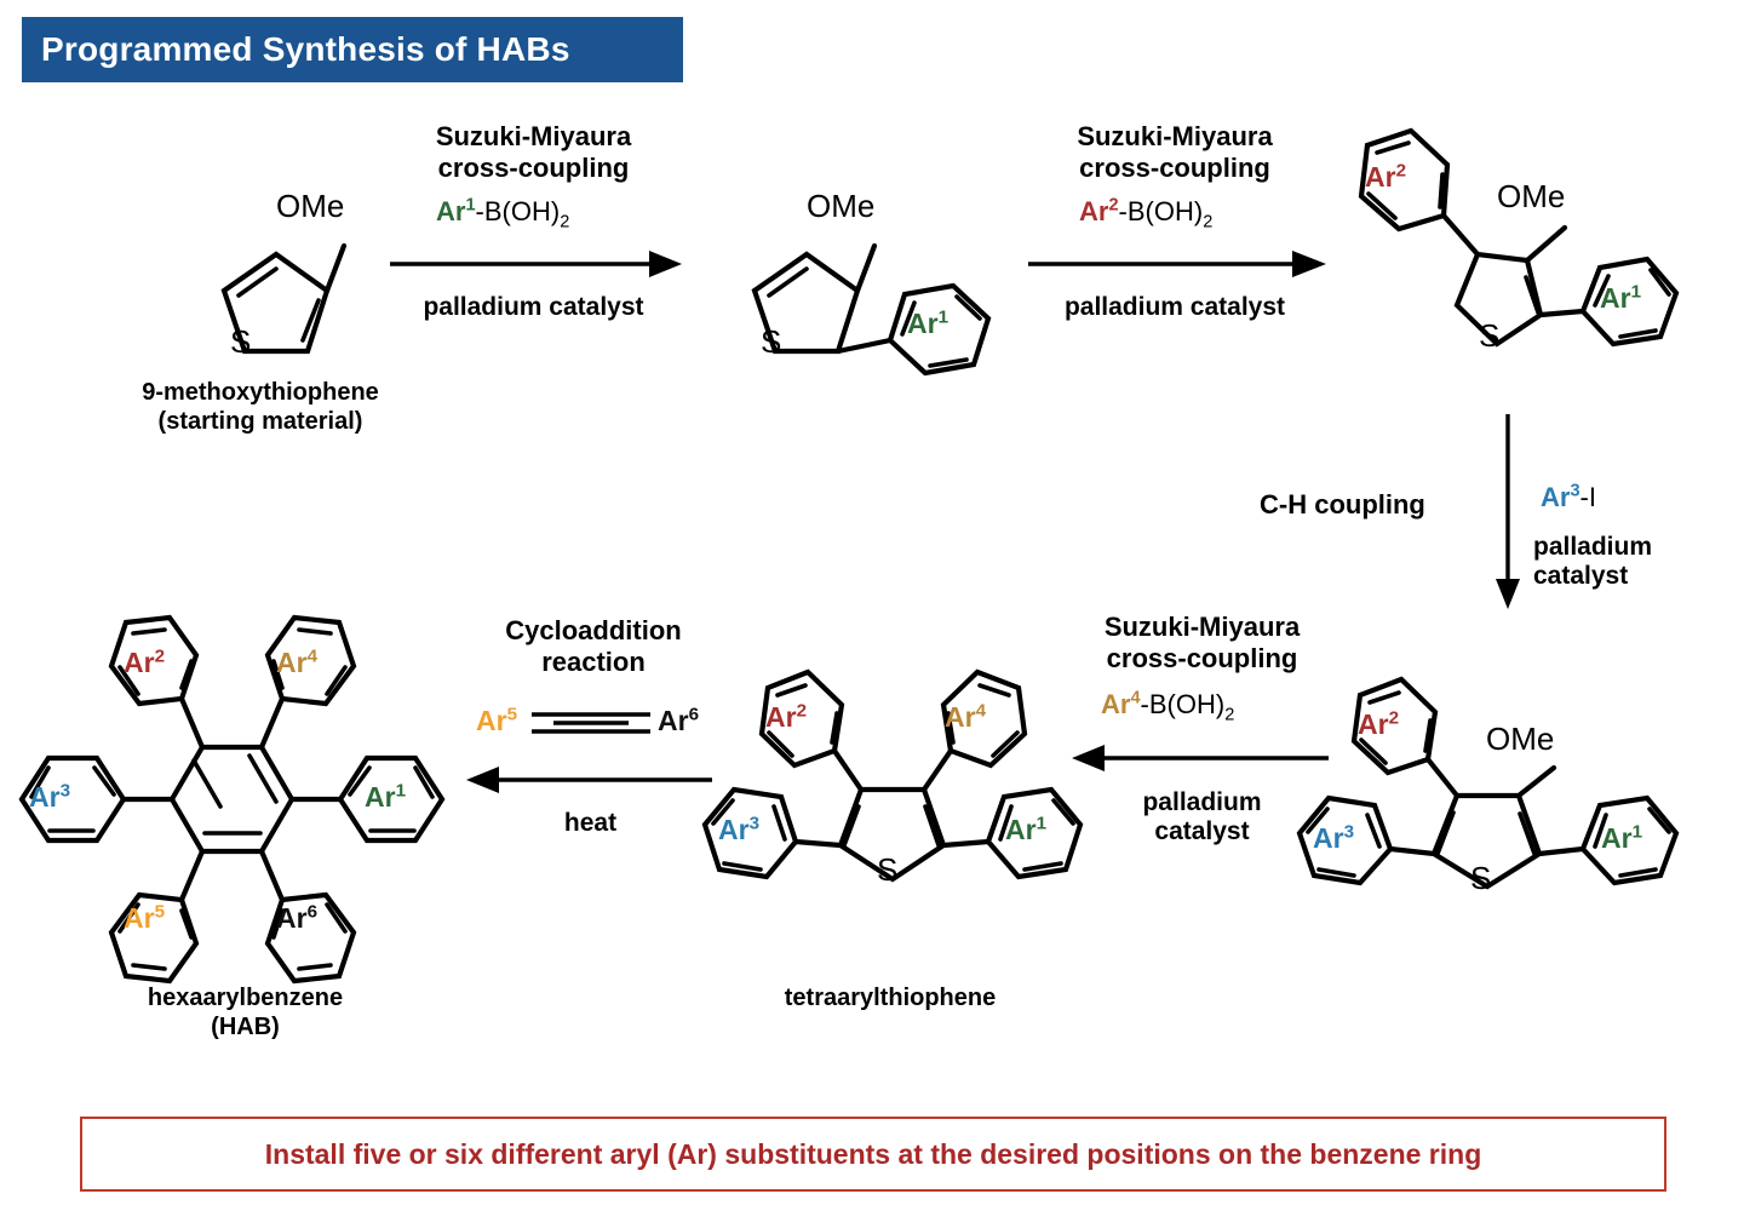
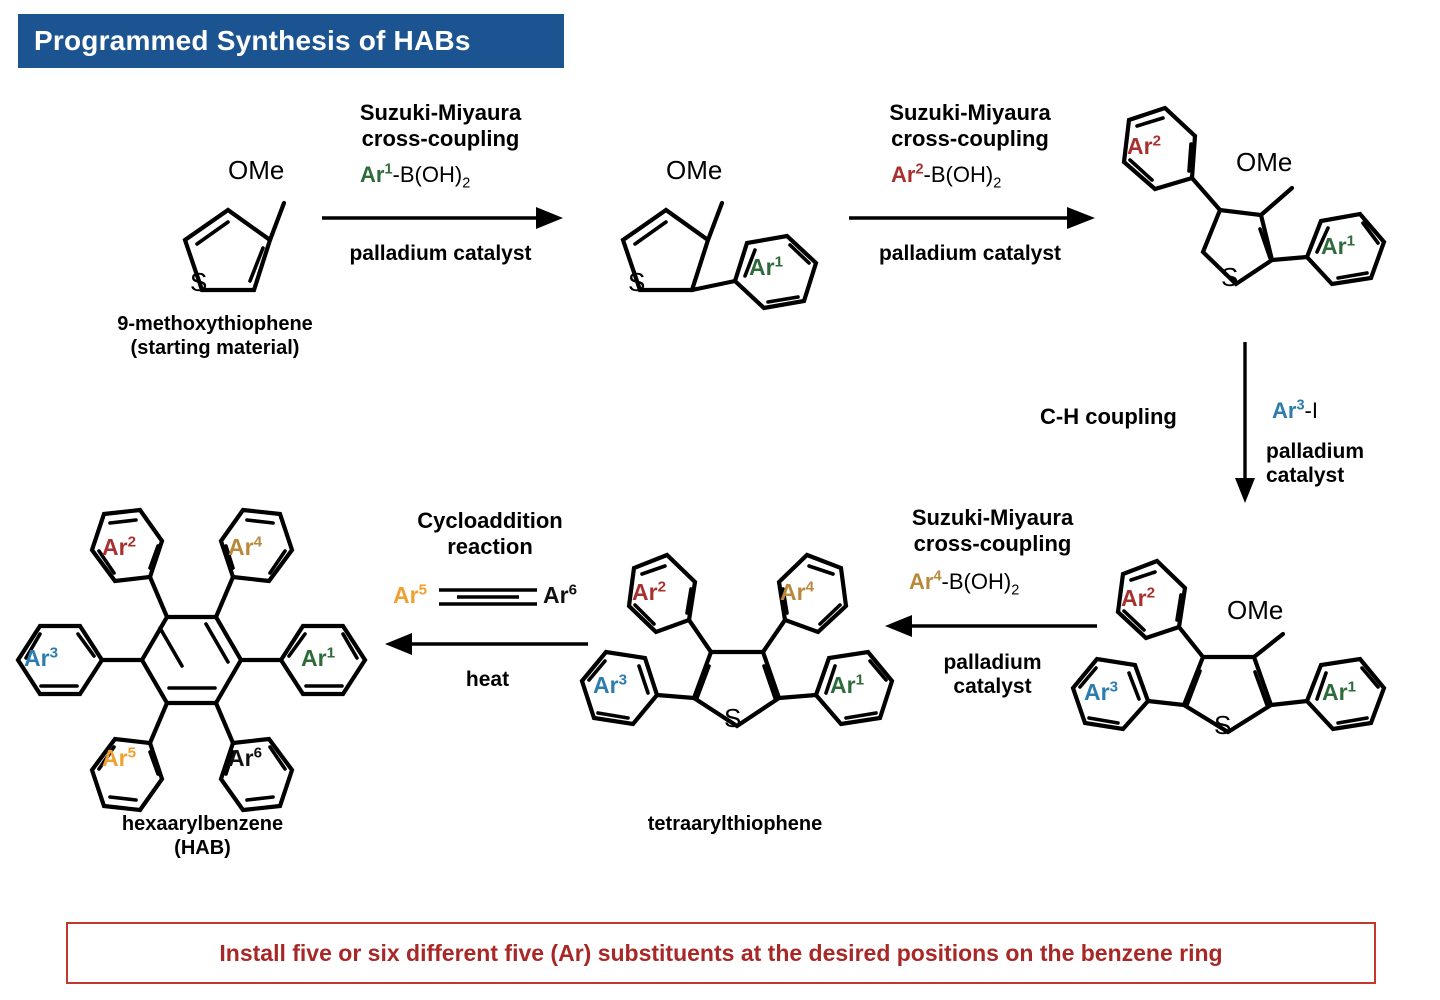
  Programmed Synthesis of HABs
  S
  OMe
  9-methoxythiophene
  (starting material)
  Suzuki-Miyaura
  cross-coupling
  Ar1-B(OH)2
  palladium catalyst
  S
  OMe
  Ar1
  Suzuki-Miyaura
  cross-coupling
  Ar2-B(OH)2
  palladium catalyst
  S
  OMe
  Ar2
  Ar1
  C-H coupling
  Ar3-I
  palladium
  catalyst
  S
  OMe
  Ar2
  Ar3
  Ar1
  Suzuki-Miyaura
  cross-coupling
  Ar4-B(OH)2
  palladium
  catalyst
  S
  Ar2
  Ar4
  Ar3
  Ar1
  tetraarylthiophene
  Cycloaddition
  reaction
  Ar5
  Ar6
  heat
  Ar2
  Ar4
  Ar3
  Ar1
  Ar5
  Ar6
  hexaarylbenzene
  (HAB)
- Install five or six different aryl (Ar) substituents at the desired positions on the benzene ring
+ Install five or six different five (Ar) substituents at the desired positions on the benzene ring
